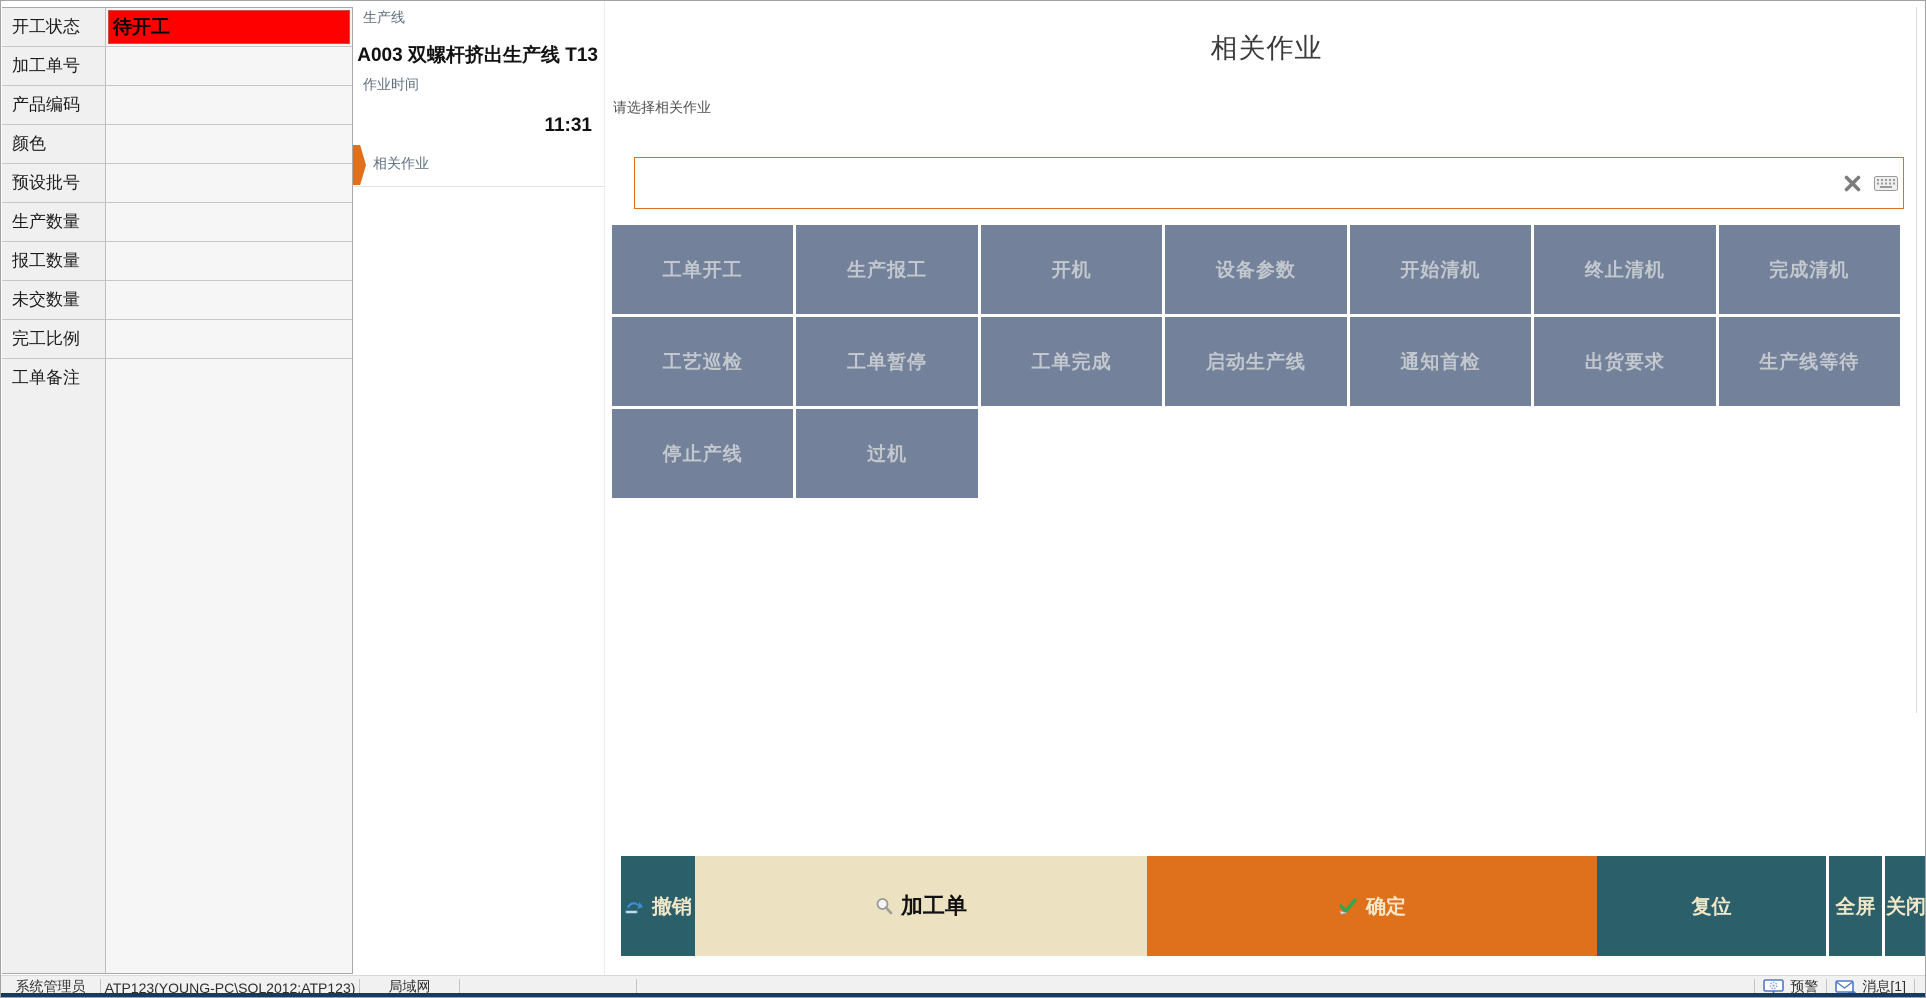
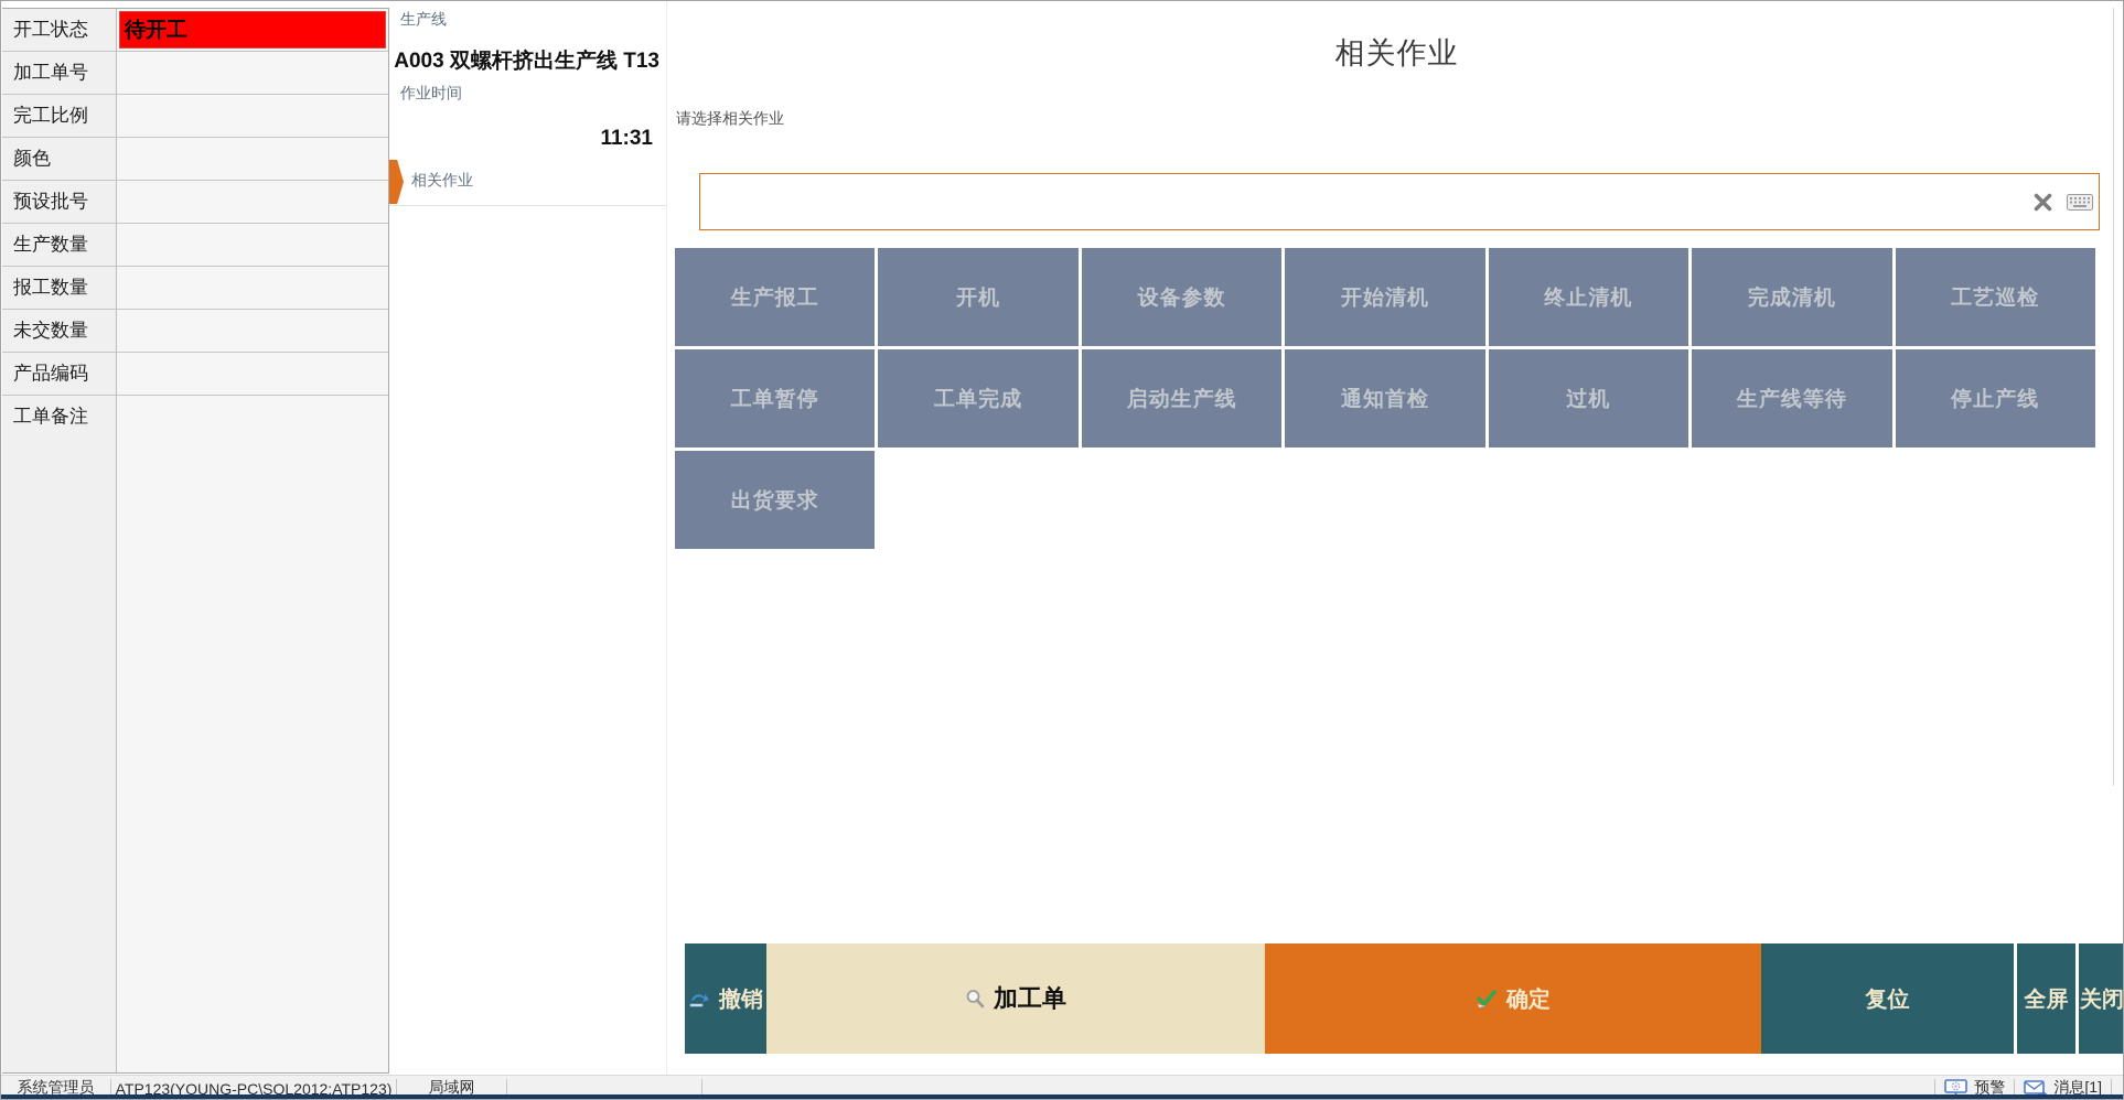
  开工状态
  待开工
  加工单号
- 产品编码
+ 完工比例
  颜色
  预设批号
  生产数量
  报工数量
  未交数量
- 完工比例
+ 产品编码
  工单备注
  生产线
  A003 双螺杆挤出生产线 T13
  作业时间
  11:31
  相关作业
  相关作业
  请选择相关作业
- 工单开工
  生产报工
  开机
  设备参数
  开始清机
  终止清机
  完成清机
  工艺巡检
  工单暂停
  工单完成
  启动生产线
  通知首检
- 出货要求
+ 过机
  生产线等待
  停止产线
- 过机
+ 出货要求
  撤销
  加工单
  确定
  复位
  全屏
  关闭
  系统管理员
  ATP123(YOUNG-PC\SQL2012:ATP123)
  局域网
  预警
  消息[1]
